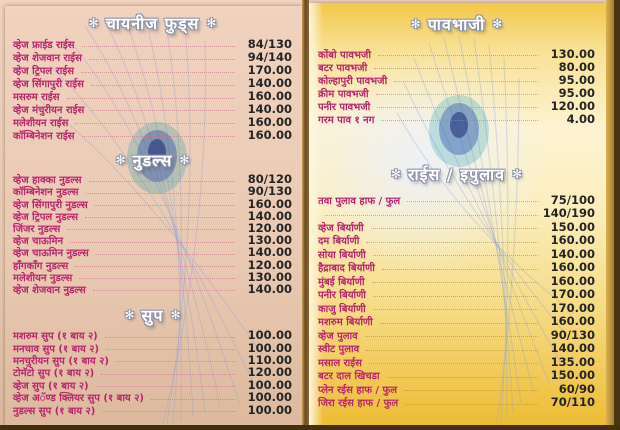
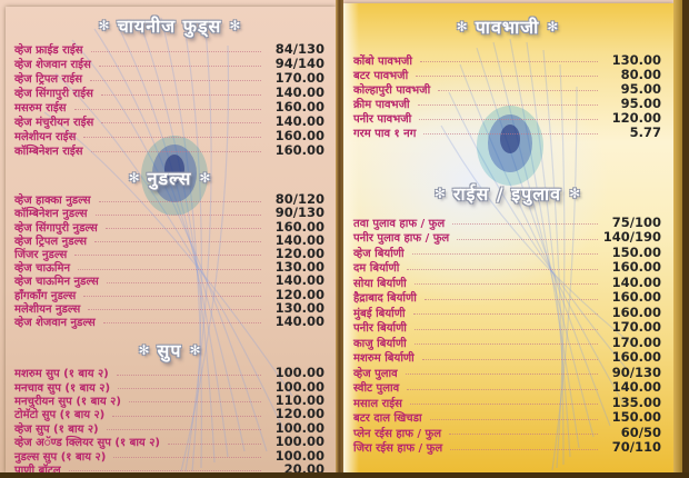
  ✻
  चायनीज फुड्स
  ✻
  व्हेज फ्राईड राईस
  84/130
  व्हेज शेजवान राईस
  94/140
  व्हेज ट्रिपल राईस
  170.00
  व्हेज सिंगापुरी राईस
  140.00
  मसरुम राईस
  160.00
  व्हेज मंचुरीयन राईस
  140.00
  मलेशीयन राईस
  160.00
  कॉम्बिनेशन राईस
  160.00
  ✻
  नुडल्स
  ✻
  व्हेज हाक्का नुडल्स
  80/120
  कॉम्बिनेशन नुडल्स
  90/130
  व्हेज सिंगापुरी नुडल्स
  160.00
  व्हेज ट्रिपल नुडल्स
  140.00
  जिंजर नुडल्स
  120.00
  व्हेज चाऊमिन
  130.00
  व्हेज चाऊमिन नुडल्स
  140.00
  हाँगकाँग नुडल्स
  120.00
  मलेशीयन नुडल्स
  130.00
  व्हेज शेजवान नुडल्स
  140.00
  ✻
  सुप
  ✻
  मशरुम सुप (१ बाय २)
  100.00
  मनचाव सुप (१ बाय २)
  100.00
  मनचुरीयन सुप (१ बाय २)
  110.00
  टोमॅटो सुप (१ बाय २)
  120.00
  व्हेज सुप (१ बाय २)
  100.00
  व्हेज अॅण्ड क्लियर सुप (१ बाय २)
  100.00
  नुडल्स सुप (१ बाय २)
  100.00
+ पाणी बॉटल
+ 20.00
  ✻
  पावभाजी
  ✻
  कोंबो पावभजी
  130.00
  बटर पावभजी
  80.00
  कोल्हापुरी पावभजी
  95.00
  क्रीम पावभजी
  95.00
  पनीर पावभजी
  120.00
  गरम पाव १ नग
- 4.00
+ 5.77
  ✻
  राईस / इपुलाव
  ✻
  तवा पुलाव हाफ / फुल
  75/100
+ पनीर पुलाव हाफ / फुल
  140/190
  व्हेज बिर्याणी
  150.00
  दम बिर्याणी
  160.00
  सोया बिर्याणी
  140.00
  हैद्राबाद बिर्याणी
  160.00
  मुंबई बिर्याणी
  160.00
  पनीर बिर्याणी
  170.00
  काजु बिर्याणी
  170.00
  मशरुम बिर्याणी
  160.00
  व्हेज पुलाव
  90/130
  स्वीट पुलाव
  140.00
  मसाल राईस
  135.00
  बटर दाल खिचडा
  150.00
  प्लेन रईस हाफ / फुल
- 60/90
+ 60/50
  जिरा रईस हाफ / फुल
  70/110
